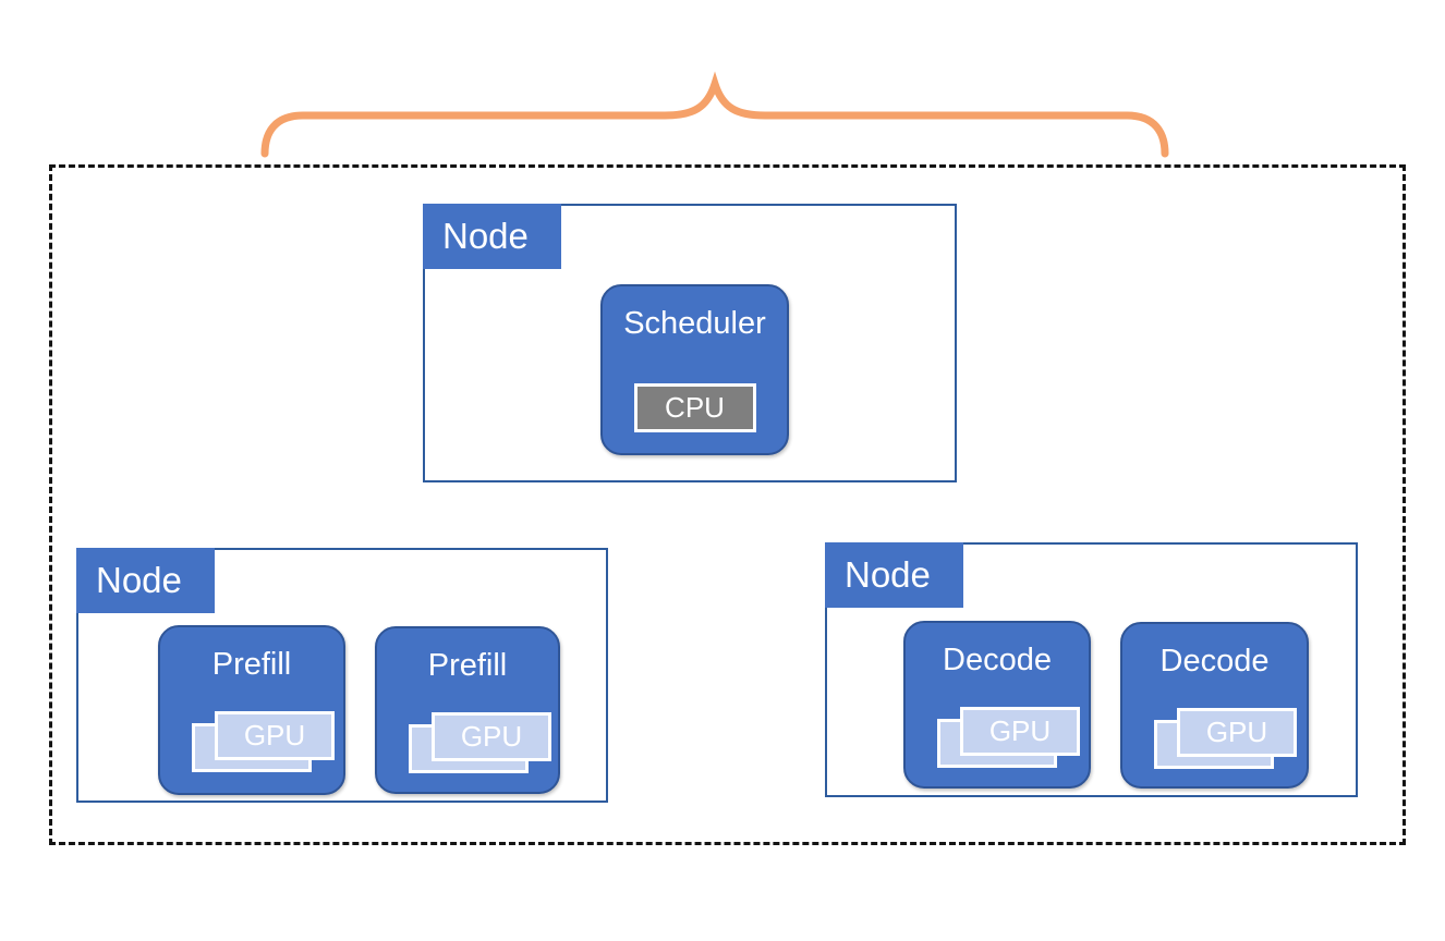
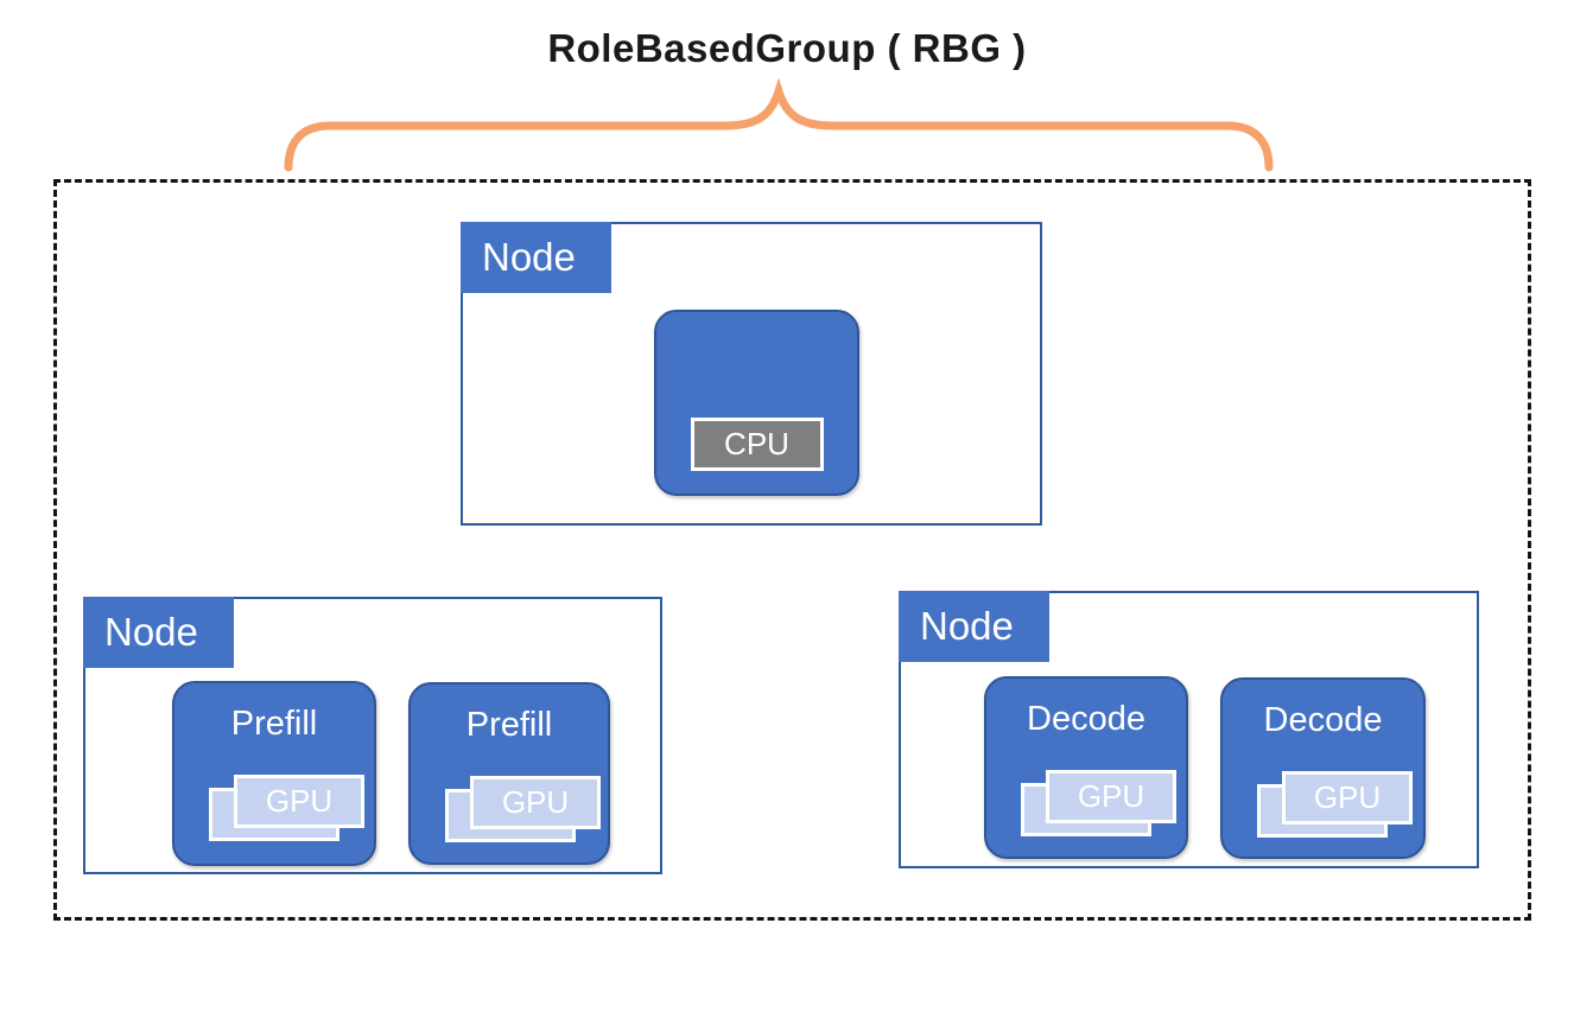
+ RoleBasedGroup ( RBG )
  Node
- Scheduler
  CPU
  Node
  Prefill
  GPU
  Prefill
  GPU
  Node
  Decode
  GPU
  Decode
  GPU
